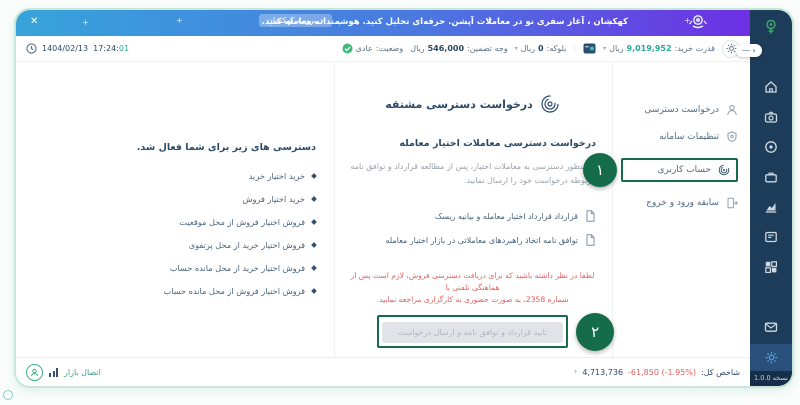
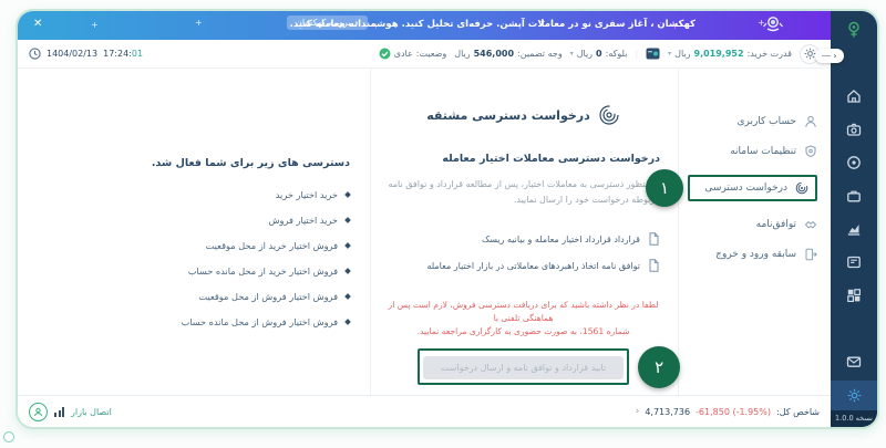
  +
  +
  +
  +
  +
  +
  ✕
  کهکشان ، آغاز سفری نو در معاملات آپشن. حرفه‌ای تحلیل کنید. هوشمندانه معامله کنید.
  ‹
  برو به کهکشان
  قدرت خرید:
  9,019,952
  ریال
  بلوکه:
  0
  ریال
  وجه تضمین:
  546,000
  ریال
  وضعیت:
  عادی
  1404/02/13
  17:24:01
- درخواست دسترسی
+ حساب کاربری
  تنظیمات سامانه
  ۱
- حساب کاربری
+ درخواست دسترسی
+ توافق‌نامه
  سابقه ورود و خروج
  درخواست دسترسی مشتقه
  درخواست دسترسی معاملات اختیار معامله
  نظور دسترسی به معاملات اختیار، پس از مطالعه قرارداد و توافق نامهوطه درخواست خود را ارسال نمایید.
  قرارداد قرارداد اختیار معامله و بیانیه ریسک
  توافق نامه اتخاذ راهبردهای معاملاتی در بازار اختیار معامله
  لطفا در نظر داشته باشید که برای دریافت دسترسی فروش، لازم است پس از هماهنگی تلفنی با
- شماره 2358، به صورت حضوری به کارگزاری مراجعه نمایید.
+ شماره 1561، به صورت حضوری به کارگزاری مراجعه نمایید.
  ۲
  تایید قرارداد و توافق نامه و ارسال درخواست
  دسترسی های زیر برای شما فعال شد.
  خرید اختیار خرید
  خرید اختیار فروش
+ فروش اختیار خرید از محل موقعیت
- فروش اختیار فروش از محل موقعیت
+ فروش اختیار خرید از محل مانده حساب
- فروش اختیار خرید از محل پرتفوی
- فروش اختیار خرید از محل مانده حساب
+ فروش اختیار فروش از محل موقعیت
  فروش اختیار فروش از محل مانده حساب
  شاخص کل:
  -61,850 (-1.95%)
  4,713,736
  ‹
  اتصال بازار
  نسخه 1.0.0
  ‹
